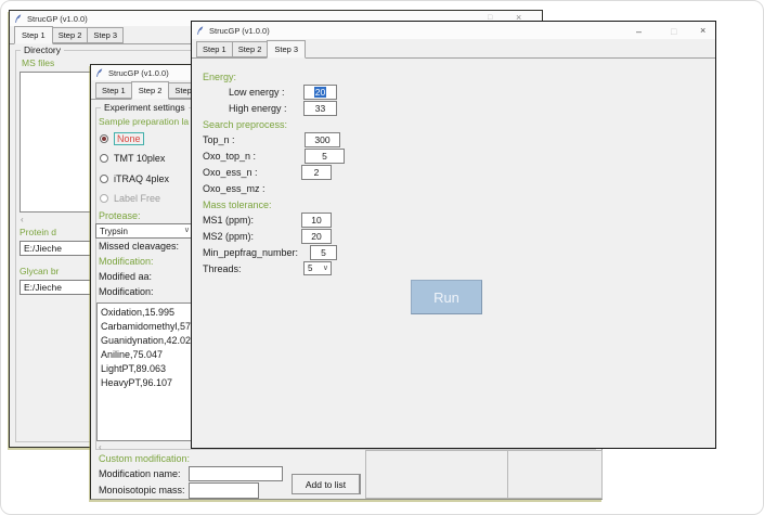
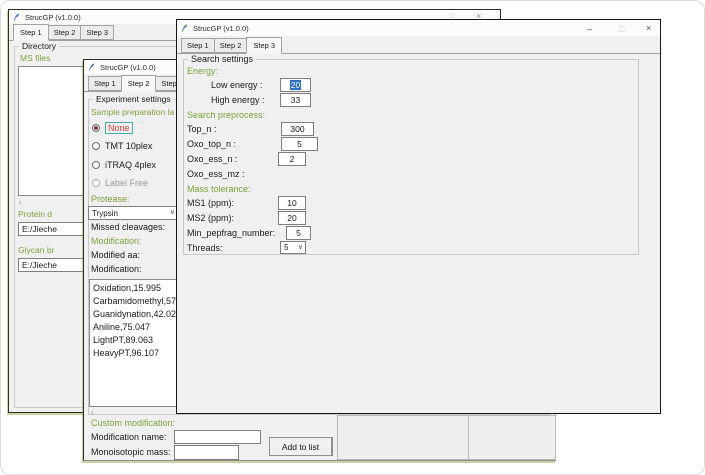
  StrucGP (v1.0.0)
  ×
  Step 1
  Step 2
  Step 3
  Directory
  MS files
  ‹
  Protein d
  E:/Jieche
  Glycan br
  E:/Jieche
  StrucGP (v1.0.0)
  Step 1
  Step 2
  Step
  Experiment settings
  Sample preparation la
  None
  TMT 10plex
  iTRAQ 4plex
  Label Free
  Protease:
  Trypsin
  Missed cleavages:
  Modification:
  Modified aa:
  Modification:
  Oxidation,15.995
  Carbamidomethyl,57
  Guanidynation,42.02
  Aniline,75.047
  LightPT,89.063
  HeavyPT,96.107
  ‹
  Custom modification:
  Modification name:
  Monoisotopic mass:
  Add to list
  StrucGP (v1.0.0)
  –
  □
  ×
  Step 1
  Step 2
  Step 3
+ Search settings
  Energy:
  Low energy :
  20
  High energy :
  33
  Search preprocess:
  Top_n :
  300
  Oxo_top_n :
  5
  Oxo_ess_n :
  2
  Oxo_ess_mz :
  Mass tolerance:
  MS1 (ppm):
  10
  MS2 (ppm):
  20
  Min_pepfrag_number:
  5
  Threads:
  5
- Run
